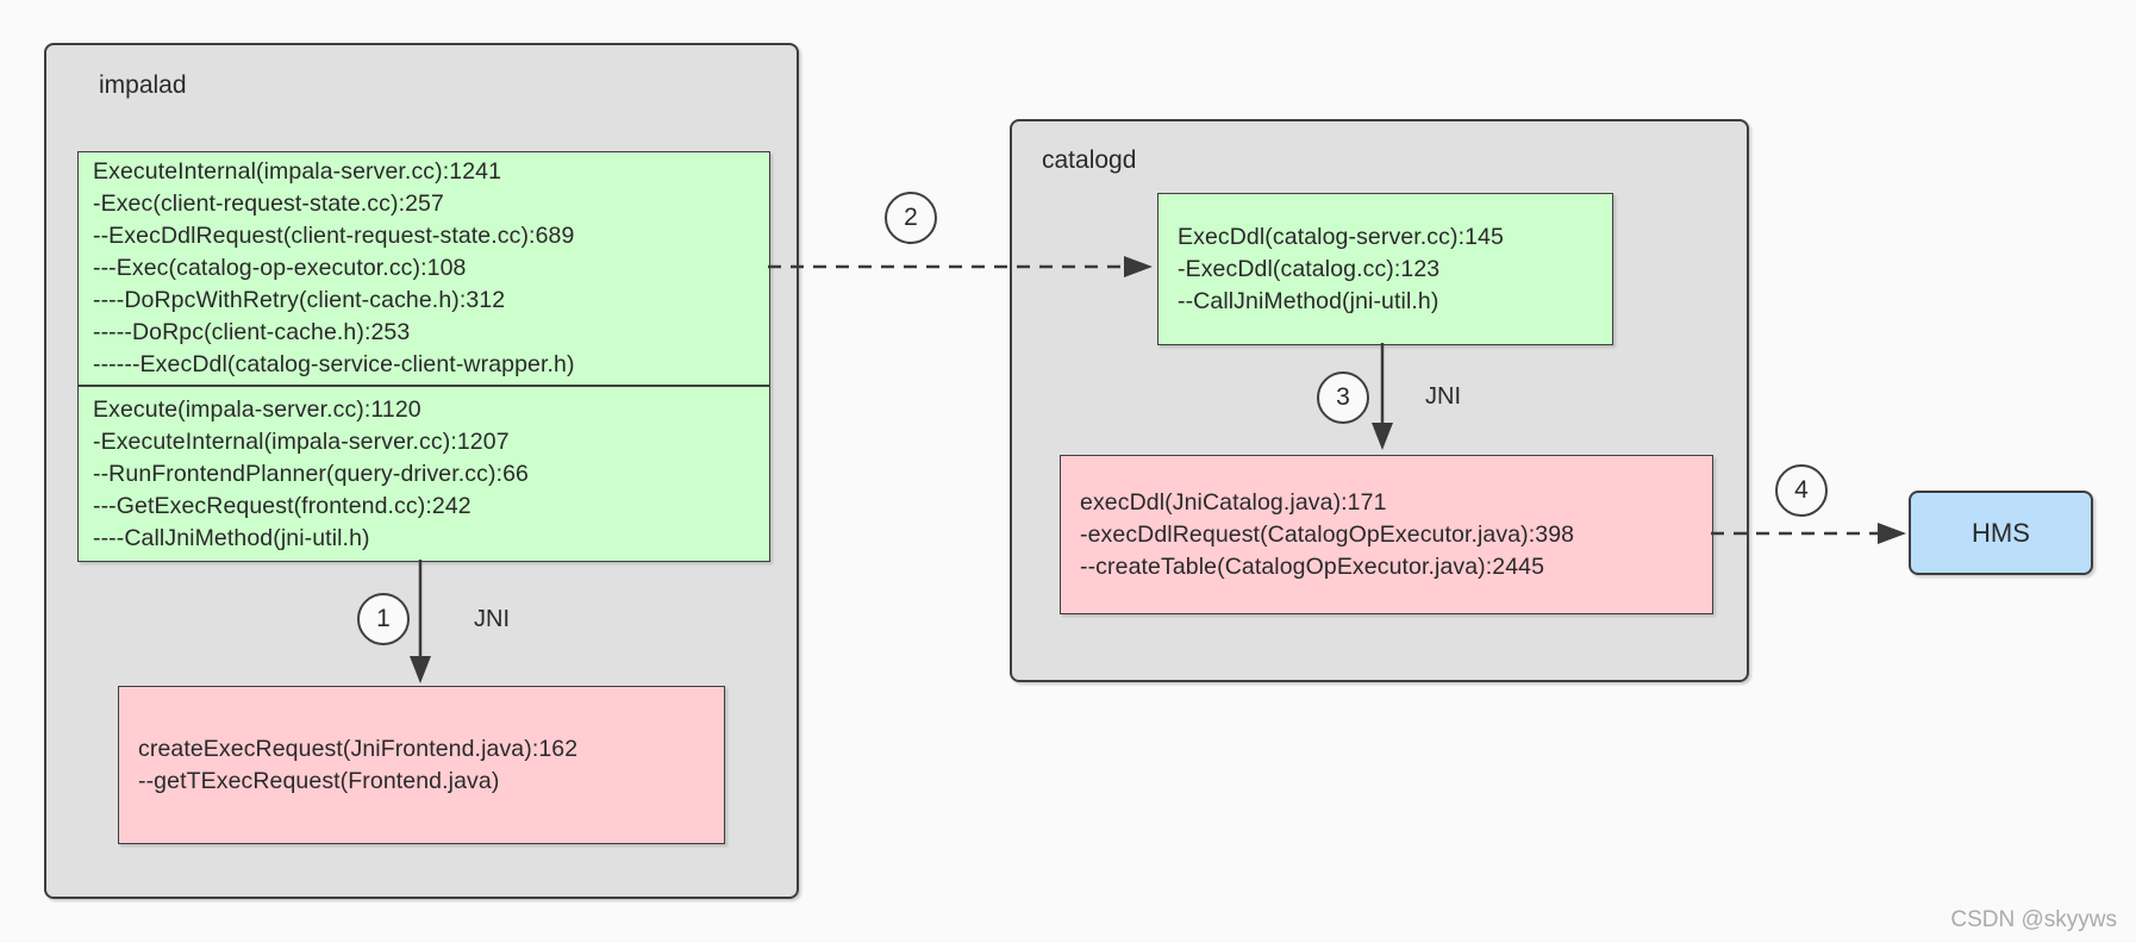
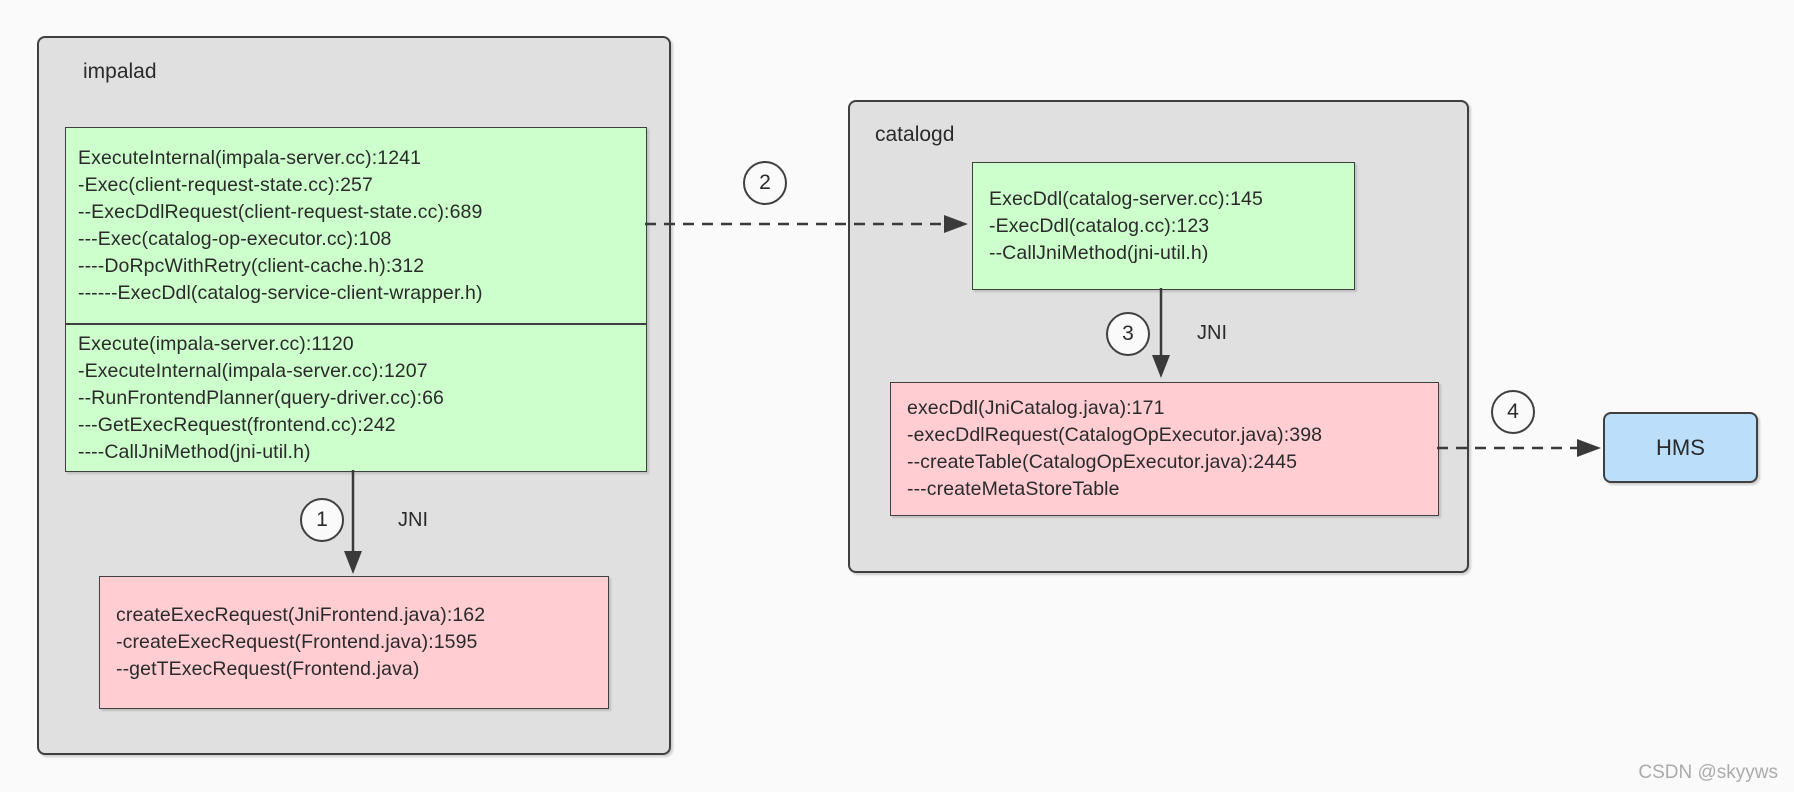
  impalad
  ExecuteInternal(impala-server.cc):1241
  -Exec(client-request-state.cc):257
  --ExecDdlRequest(client-request-state.cc):689
  ---Exec(catalog-op-executor.cc):108
  ----DoRpcWithRetry(client-cache.h):312
- -----DoRpc(client-cache.h):253
  ------ExecDdl(catalog-service-client-wrapper.h)
  Execute(impala-server.cc):1120
  -ExecuteInternal(impala-server.cc):1207
  --RunFrontendPlanner(query-driver.cc):66
  ---GetExecRequest(frontend.cc):242
  ----CallJniMethod(jni-util.h)
  createExecRequest(JniFrontend.java):162
+ -createExecRequest(Frontend.java):1595
  --getTExecRequest(Frontend.java)
  catalogd
  ExecDdl(catalog-server.cc):145
  -ExecDdl(catalog.cc):123
  --CallJniMethod(jni-util.h)
  execDdl(JniCatalog.java):171
  -execDdlRequest(CatalogOpExecutor.java):398
  --createTable(CatalogOpExecutor.java):2445
+ ---createMetaStoreTable
  HMS
  1
  2
  3
  4
  JNI
  JNI
  CSDN @skyyws
